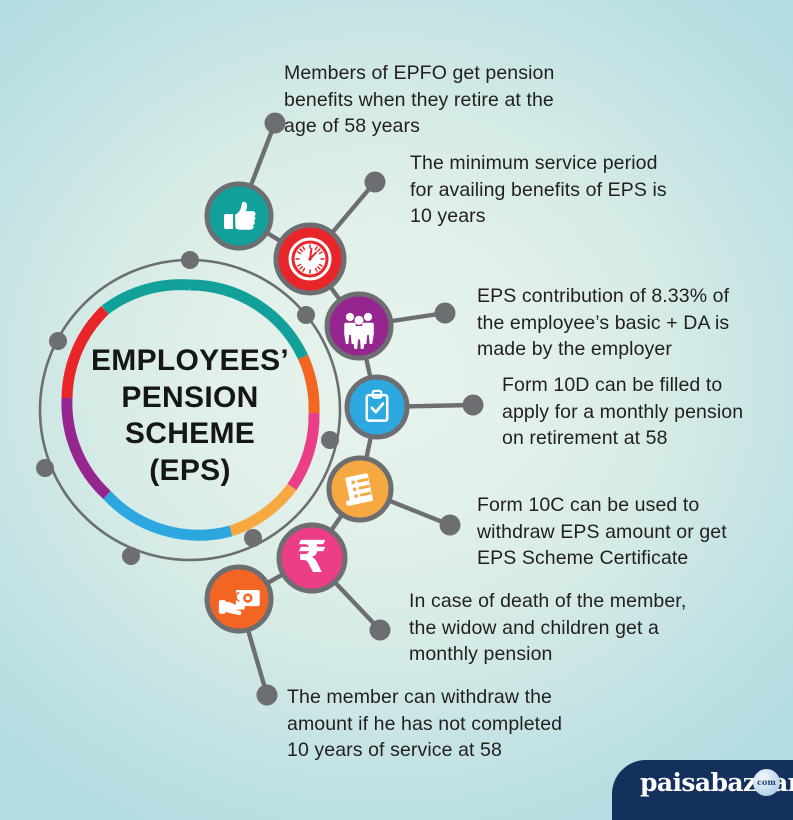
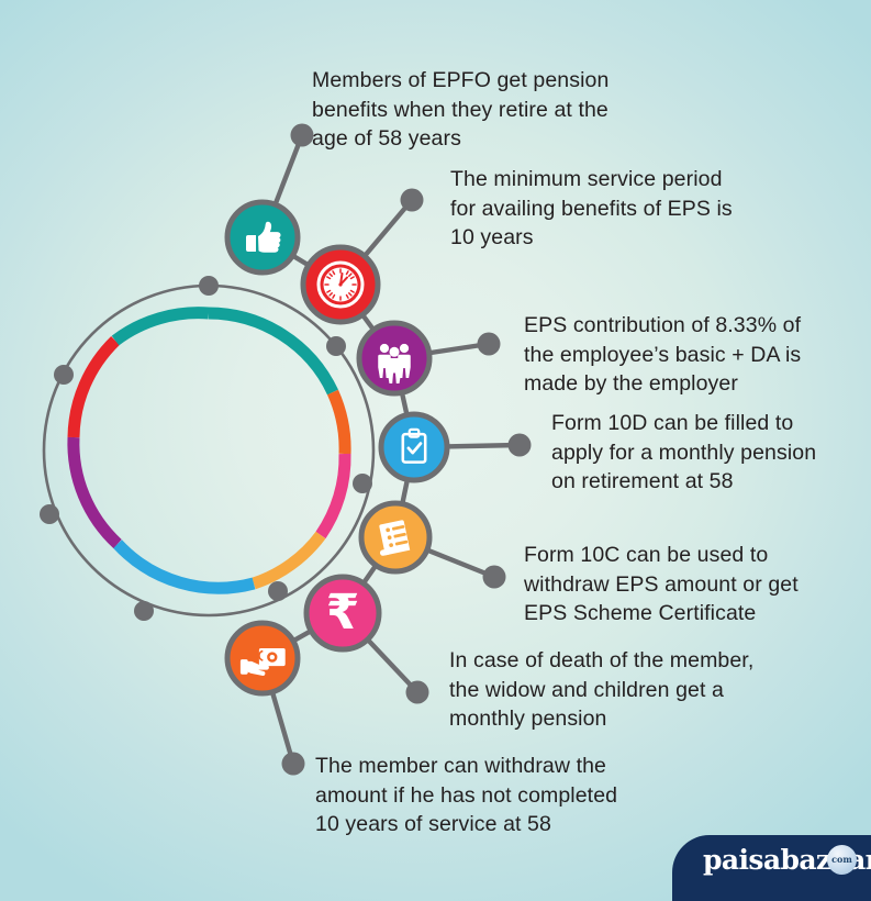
- EMPLOYEES’
- PENSION
- SCHEME
- (EPS)
  Members of EPFO get pension
  benefits when they retire at the
  age of 58 years
  The minimum service period
  for availing benefits of EPS is
  10 years
  EPS contribution of 8.33% of
  the employee’s basic + DA is
  made by the employer
  Form 10D can be filled to
  apply for a monthly pension
  on retirement at 58
  Form 10C can be used to
  withdraw EPS amount or get
  EPS Scheme Certificate
  In case of death of the member,
  the widow and children get a
  monthly pension
  The member can withdraw the
  amount if he has not completed
  10 years of service at 58
  paisabaz
  com
